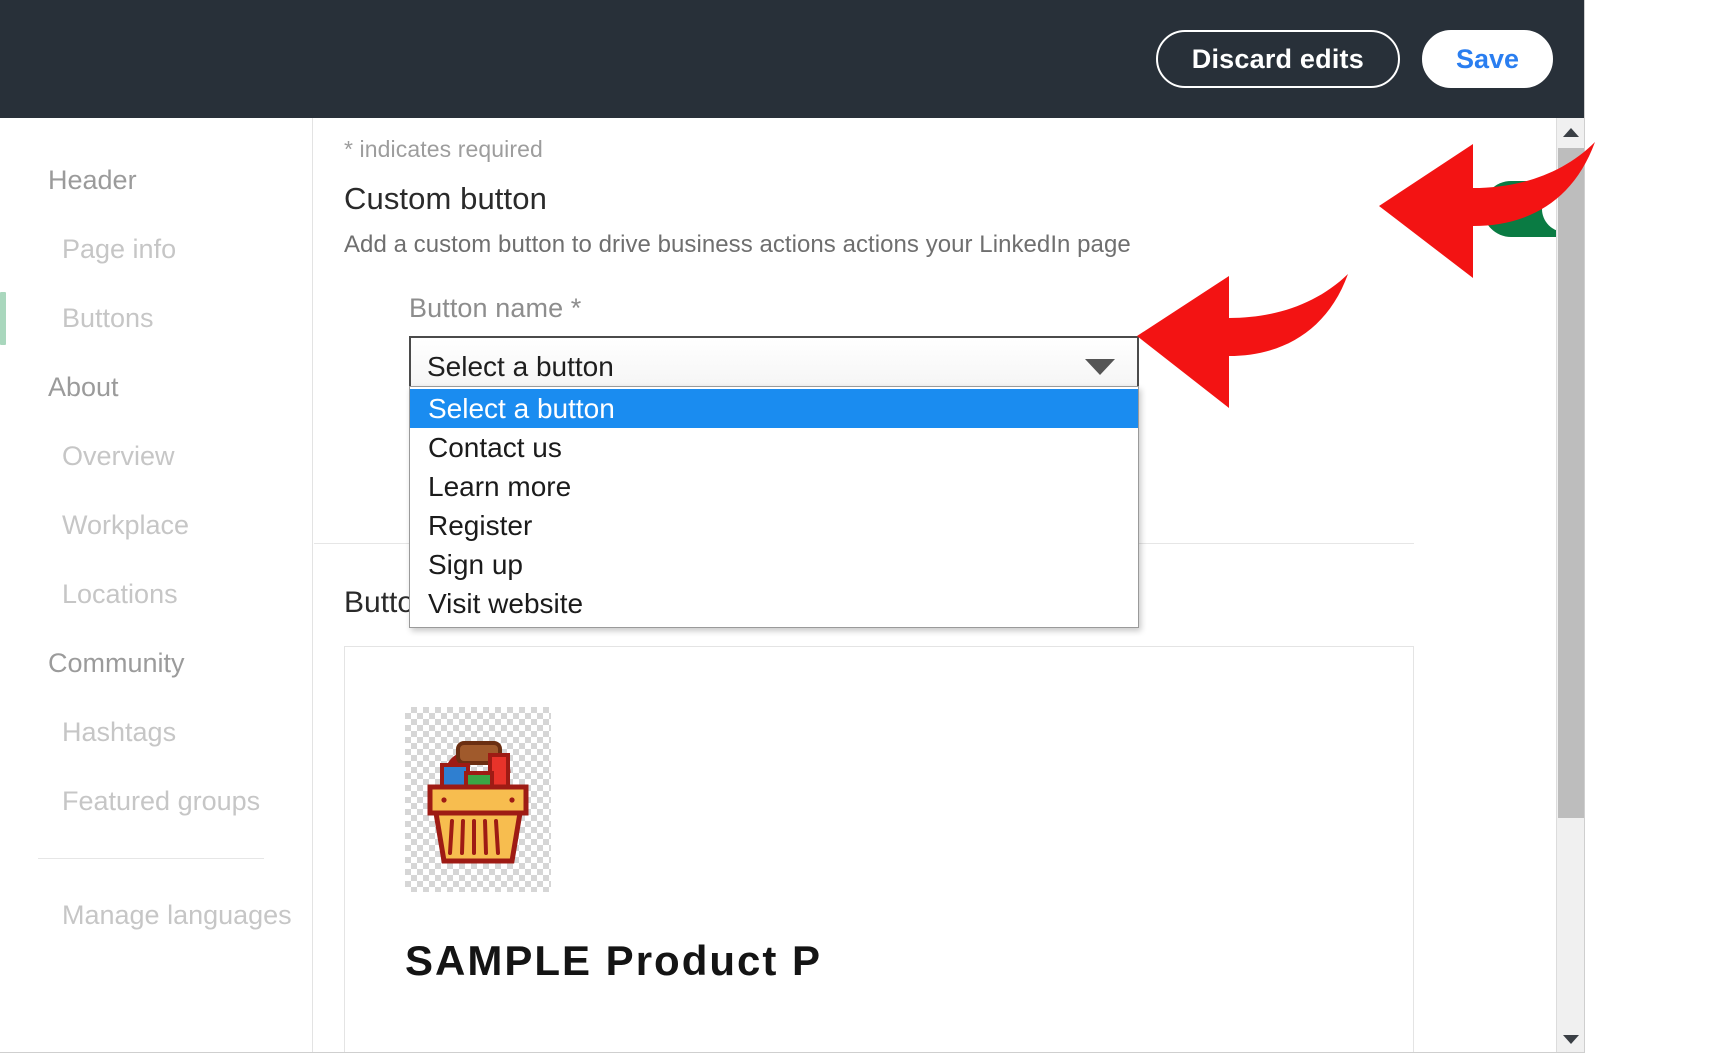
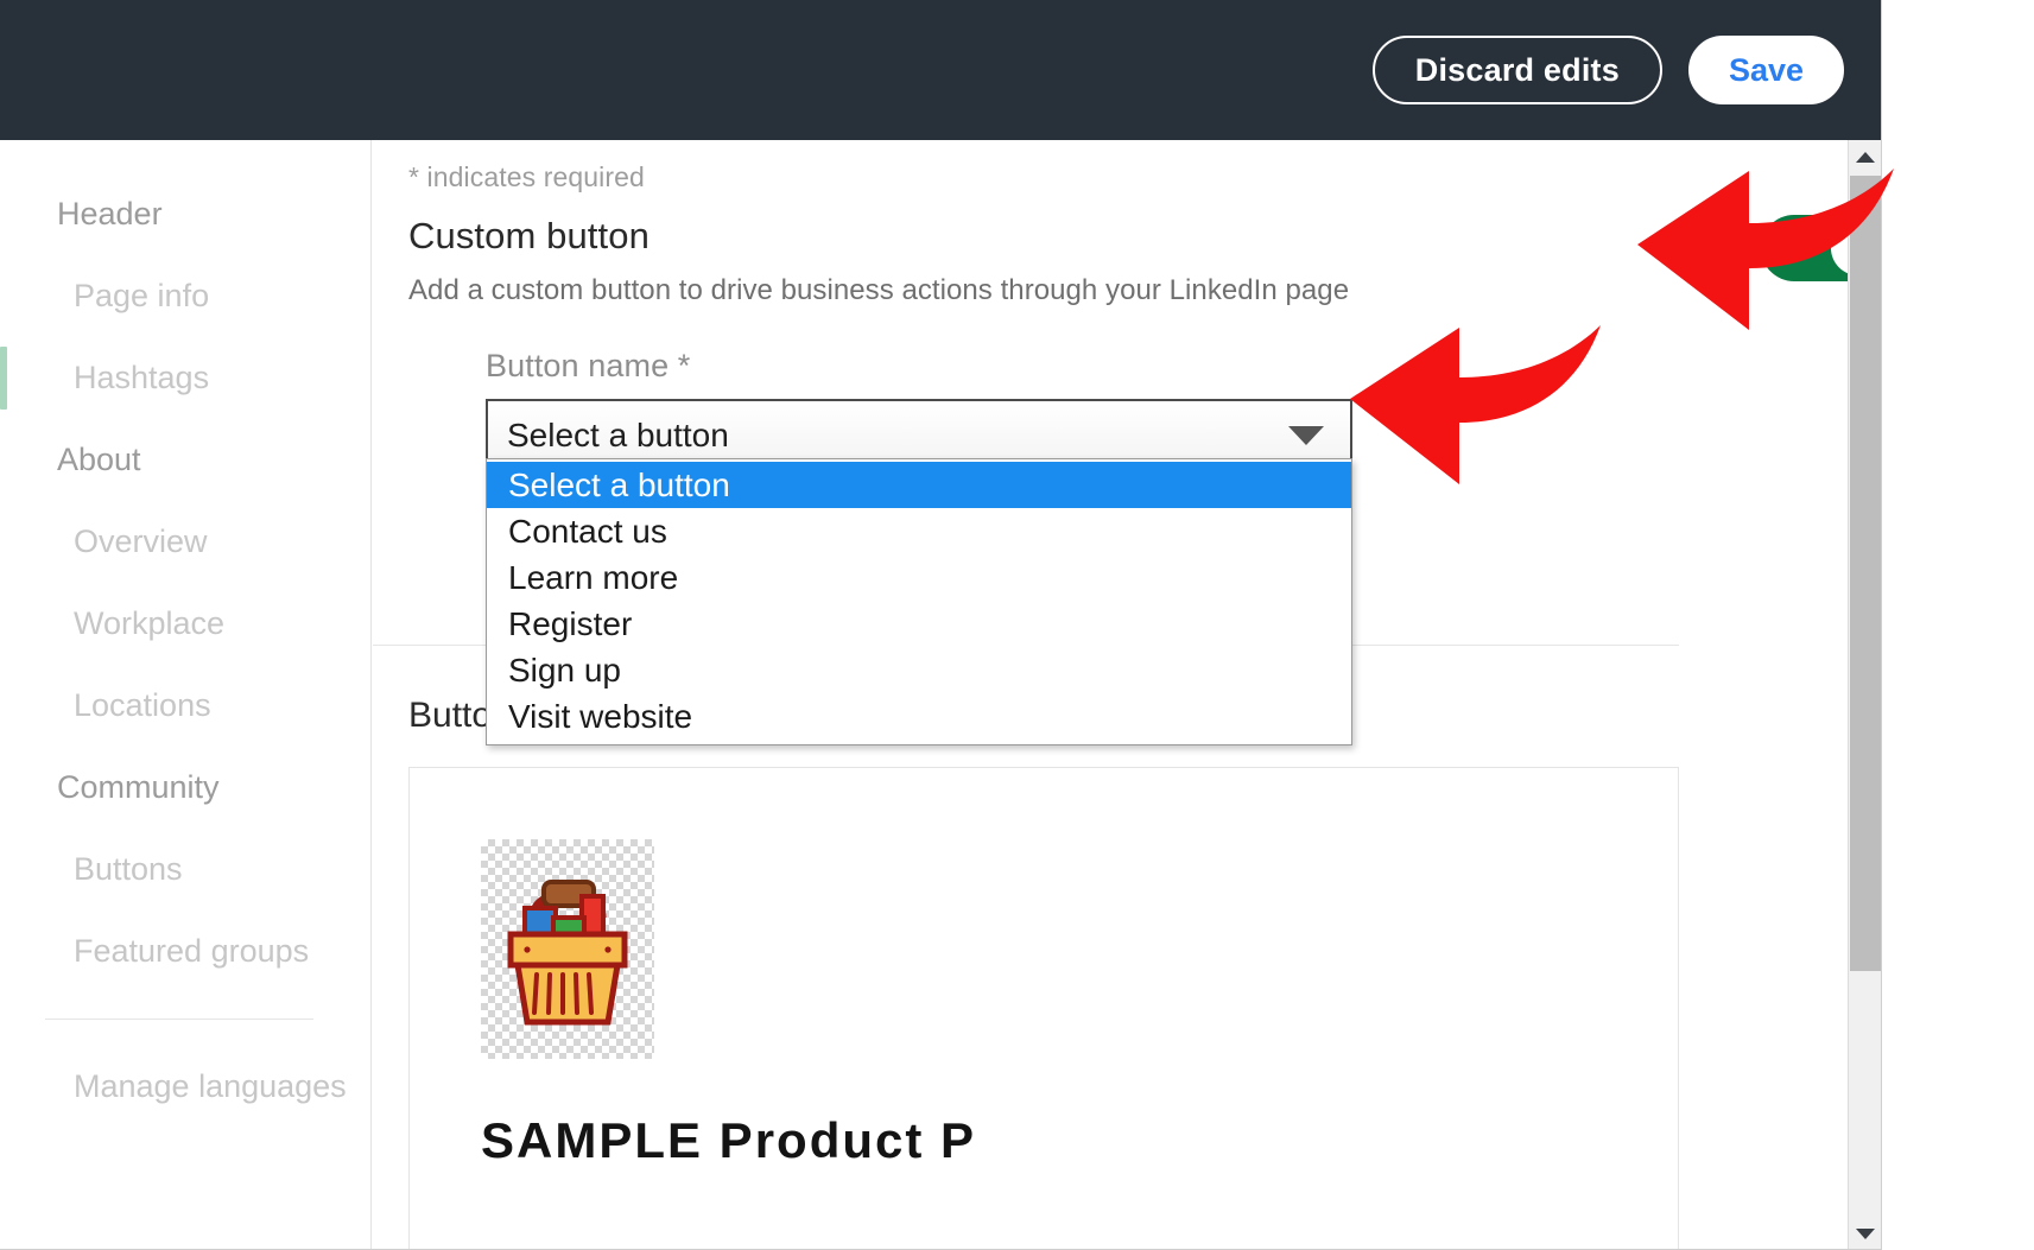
  Discard edits
  Save
  Header
  Page info
- Buttons
+ Hashtags
  About
  Overview
  Workplace
  Locations
  Community
- Hashtags
+ Buttons
  Featured groups
  Manage languages
  * indicates required
  Custom button
- Add a custom button to drive business actions actions your LinkedIn page
+ Add a custom button to drive business actions through your LinkedIn page
  Button name *
  Select a button
  Select a button
  Contact us
  Learn more
  Register
  Sign up
  Visit website
  SAMPLE Product P
